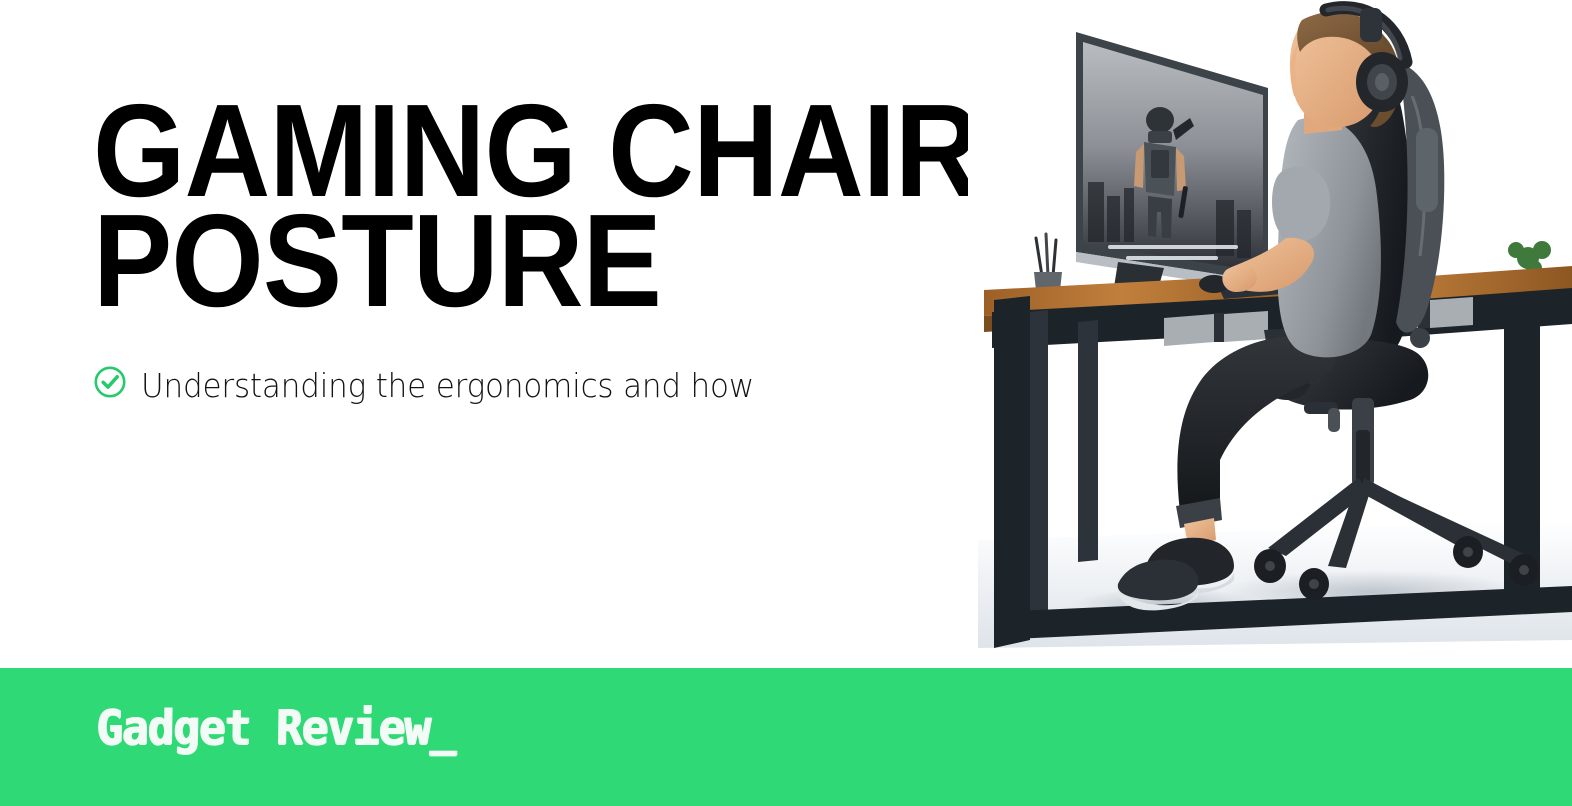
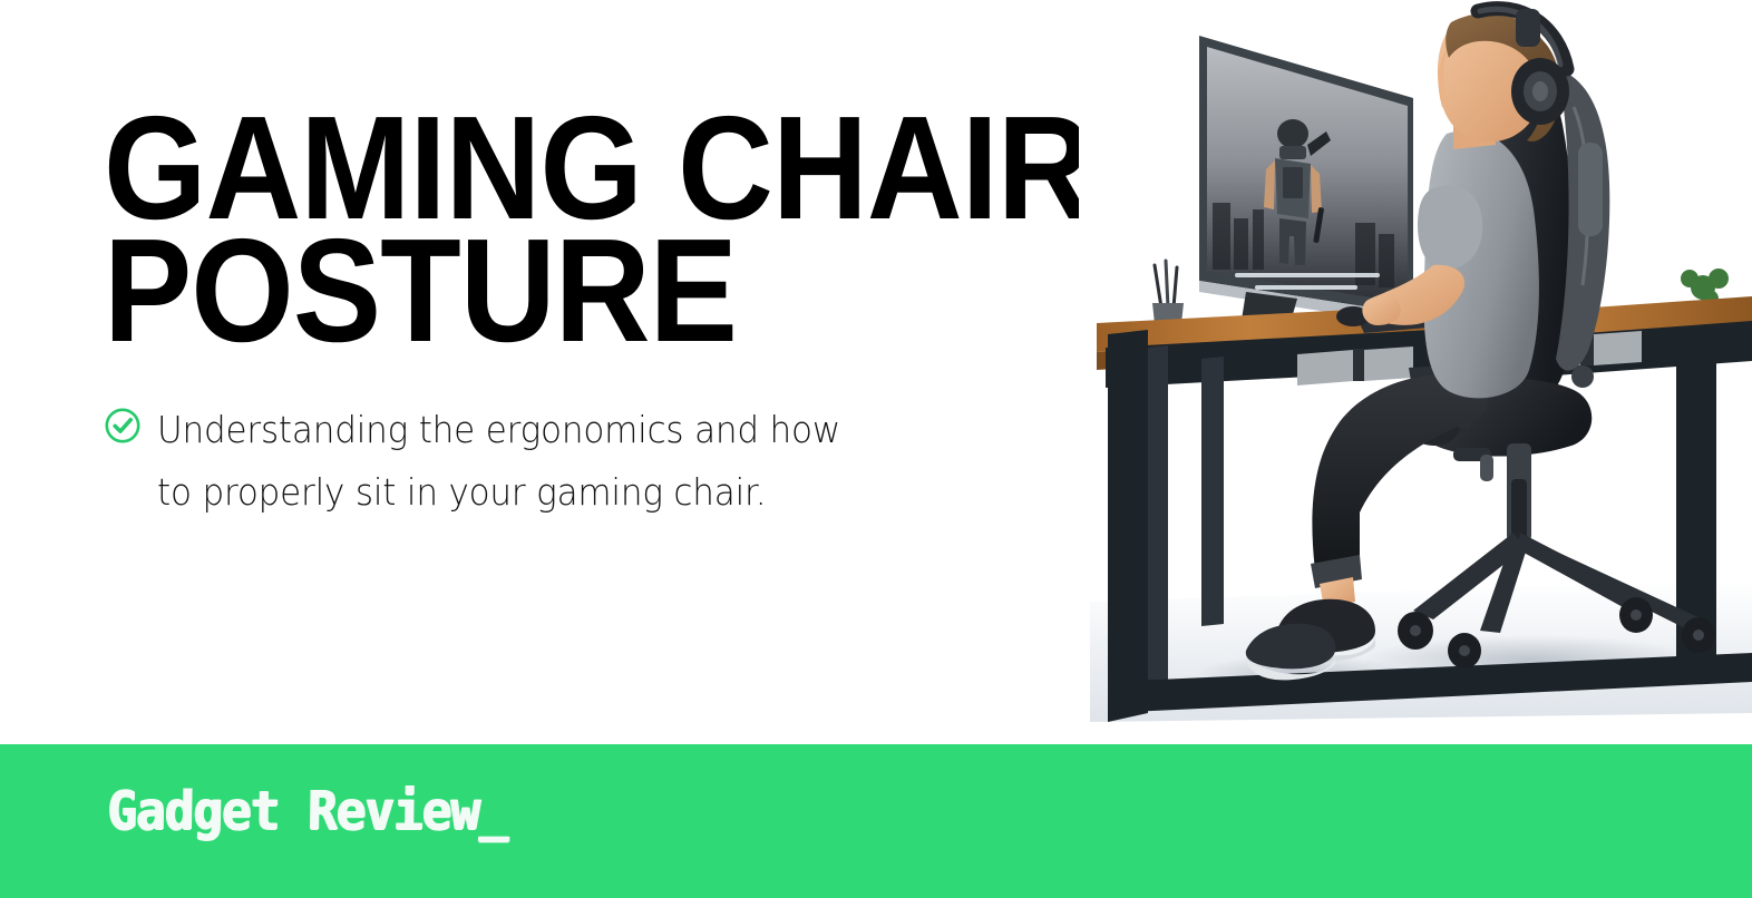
  GAMING CHAIR
  POSTURE
  Understanding the ergonomics and how
+ to properly sit in your gaming chair.
  Gadget Review_
